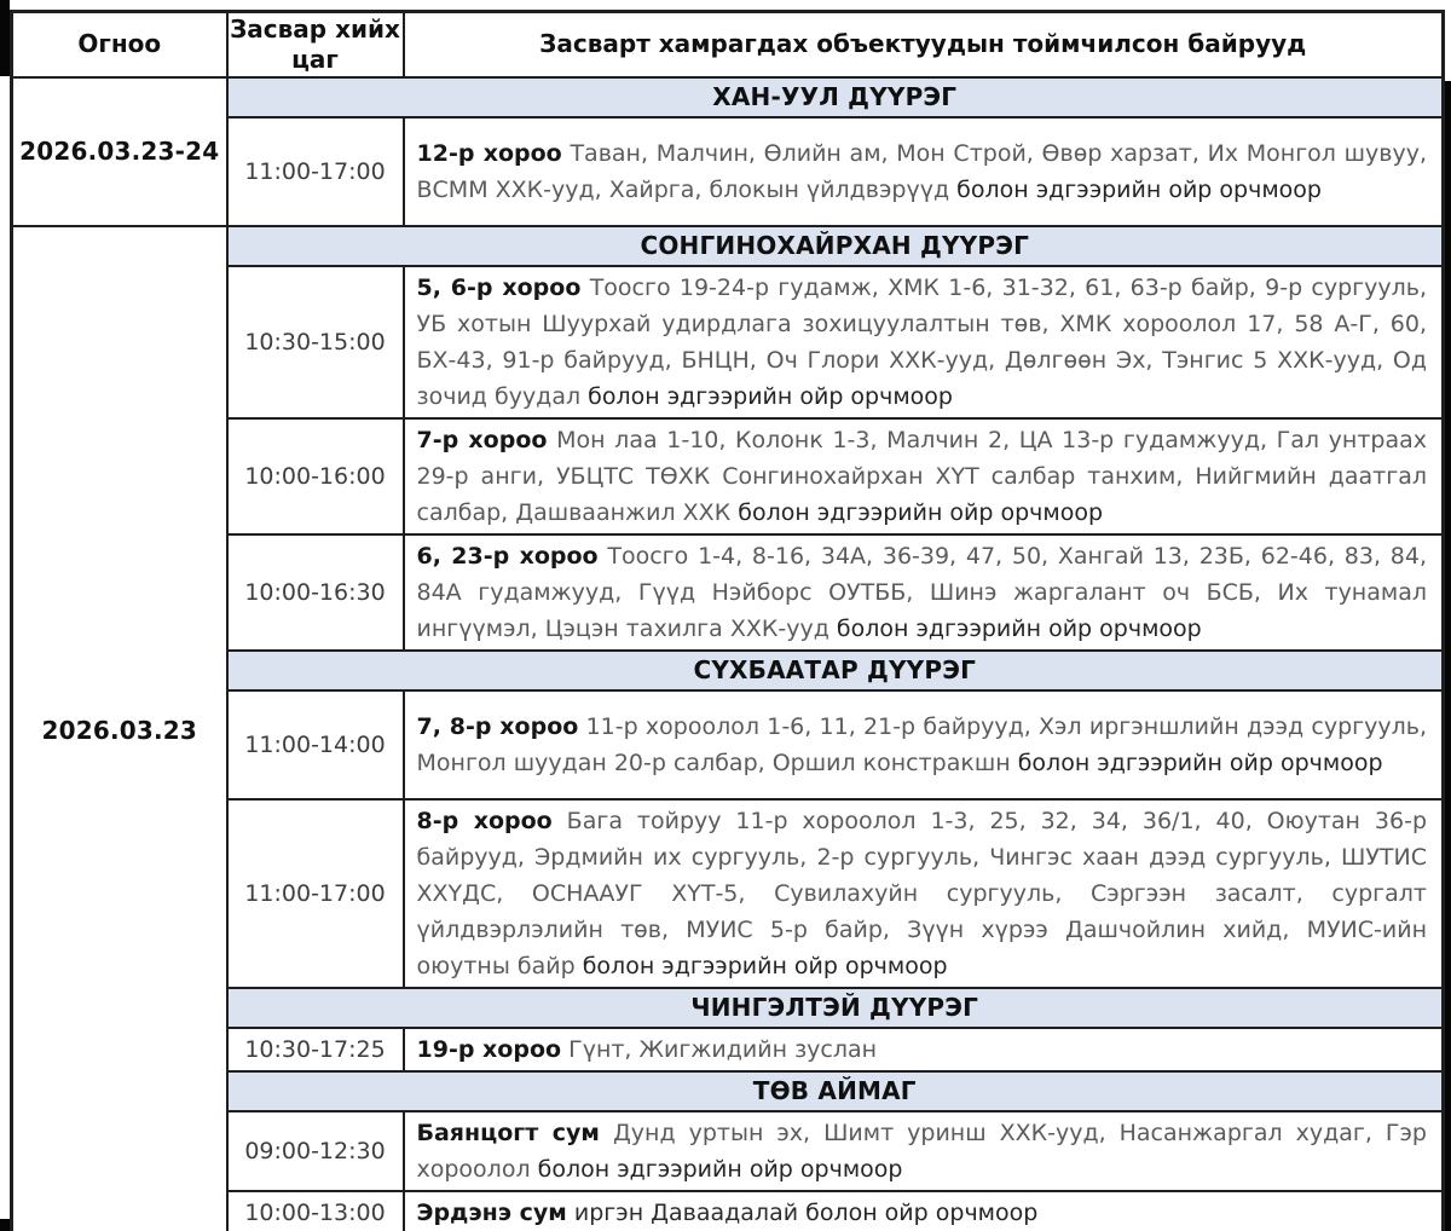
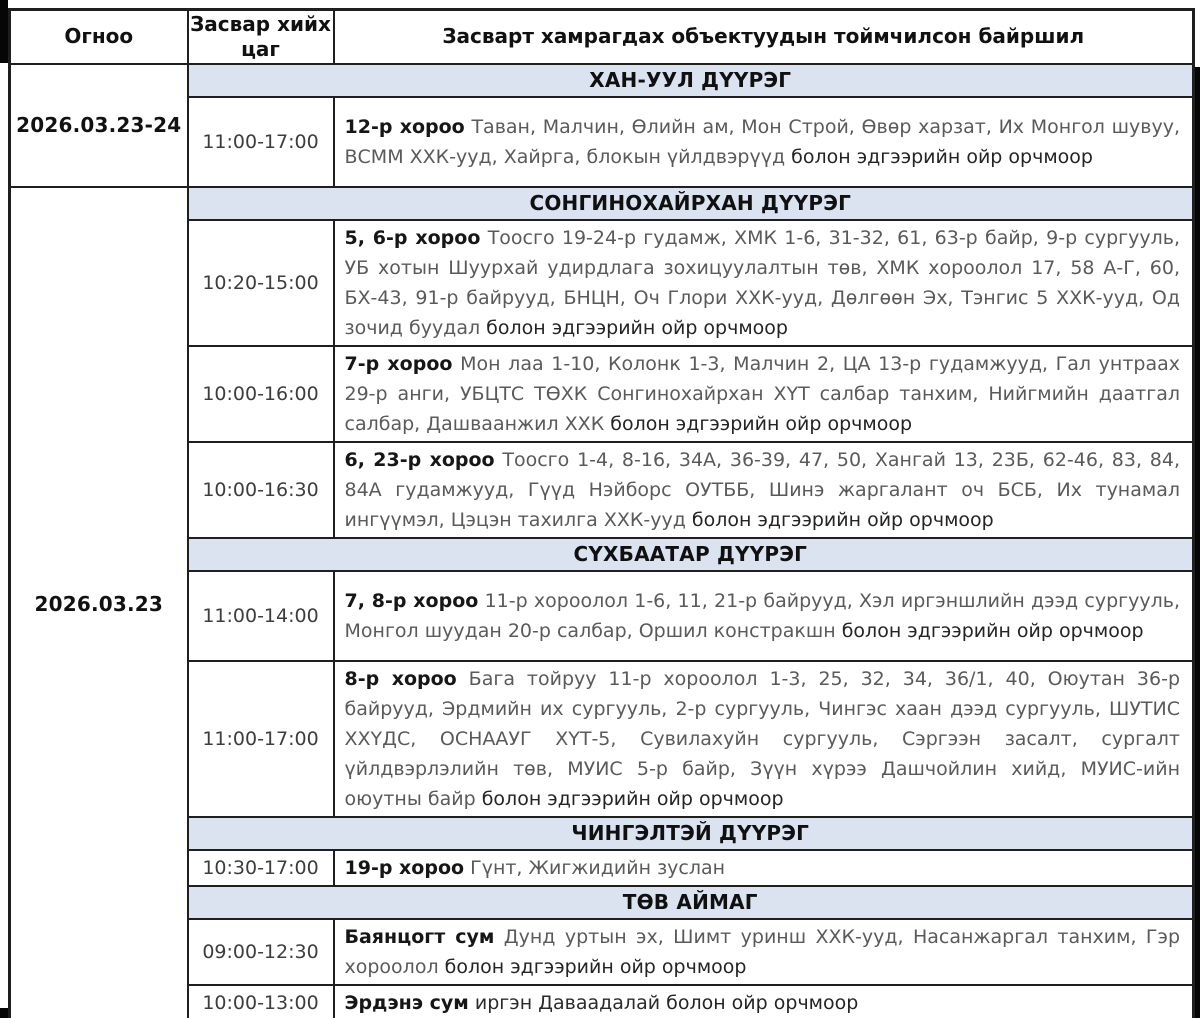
- Огноо	Засвар хийх цаг	Засварт хамрагдах объектуудын тоймчилсон байрууд
+ Огноо	Засвар хийх цаг	Засварт хамрагдах объектуудын тоймчилсон байршил
  2026.03.23-24	ХАН-УУЛ ДҮҮРЭГ
  11:00-17:00	12-р хороо Таван, Малчин, Өлийн ам, Мон Строй, Өвөр харзат, Их Монгол шувуу, ВСММ ХХК-ууд, Хайрга, блокын үйлдвэрүүд болон эдгээрийн ойр орчмоор
  2026.03.23	СОНГИНОХАЙРХАН ДҮҮРЭГ
- 10:30-15:00	5, 6-р хороо Тоосго 19-24-р гудамж, ХМК 1-6, 31-32, 61, 63-р байр, 9-р сургууль, УБ хотын Шуурхай удирдлага зохицуулалтын төв, ХМК хороолол 17, 58 А-Г, 60, БХ-43, 91-р байрууд, БНЦН, Оч Глори ХХК-ууд, Дөлгөөн Эх, Тэнгис 5 ХХК-ууд, Од зочид буудал болон эдгээрийн ойр орчмоор
+ 10:20-15:00	5, 6-р хороо Тоосго 19-24-р гудамж, ХМК 1-6, 31-32, 61, 63-р байр, 9-р сургууль, УБ хотын Шуурхай удирдлага зохицуулалтын төв, ХМК хороолол 17, 58 А-Г, 60, БХ-43, 91-р байрууд, БНЦН, Оч Глори ХХК-ууд, Дөлгөөн Эх, Тэнгис 5 ХХК-ууд, Од зочид буудал болон эдгээрийн ойр орчмоор
  10:00-16:00	7-р хороо Мон лаа 1-10, Колонк 1-3, Малчин 2, ЦА 13-р гудамжууд, Гал унтраах 29-р анги, УБЦТС ТӨХК Сонгинохайрхан ХҮТ салбар танхим, Нийгмийн даатгал салбар, Дашваанжил ХХК болон эдгээрийн ойр орчмоор
  10:00-16:30	6, 23-р хороо Тоосго 1-4, 8-16, 34А, 36-39, 47, 50, Хангай 13, 23Б, 62-46, 83, 84, 84А гудамжууд, Гүүд Нэйборс ОУТББ, Шинэ жаргалант оч БСБ, Их тунамал ингүүмэл, Цэцэн тахилга ХХК-ууд болон эдгээрийн ойр орчмоор
  СҮХБААТАР ДҮҮРЭГ
  11:00-14:00	7, 8-р хороо 11-р хороолол 1-6, 11, 21-р байрууд, Хэл иргэншлийн дээд сургууль, Монгол шуудан 20-р салбар, Оршил констракшн болон эдгээрийн ойр орчмоор
  11:00-17:00	8-р хороо Бага тойруу 11-р хороолол 1-3, 25, 32, 34, 36/1, 40, Оюутан 36-р байрууд, Эрдмийн их сургууль, 2-р сургууль, Чингэс хаан дээд сургууль, ШУТИС ХХҮДС, ОСНААУГ ХҮТ-5, Сувилахуйн сургууль, Сэргээн засалт, сургалт үйлдвэрлэлийн төв, МУИС 5-р байр, Зүүн хүрээ Дашчойлин хийд, МУИС-ийн оюутны байр болон эдгээрийн ойр орчмоор
  ЧИНГЭЛТЭЙ ДҮҮРЭГ
- 10:30-17:25	19-р хороо Гүнт, Жигжидийн зуслан
+ 10:30-17:00	19-р хороо Гүнт, Жигжидийн зуслан
  ТӨВ АЙМАГ
- 09:00-12:30	Баянцогт сум Дунд уртын эх, Шимт уринш ХХК-ууд, Насанжаргал худаг, Гэр хороолол болон эдгээрийн ойр орчмоор
+ 09:00-12:30	Баянцогт сум Дунд уртын эх, Шимт уринш ХХК-ууд, Насанжаргал танхим, Гэр хороолол болон эдгээрийн ойр орчмоор
  10:00-13:00	Эрдэнэ сум иргэн Даваадалай болон ойр орчмоор
